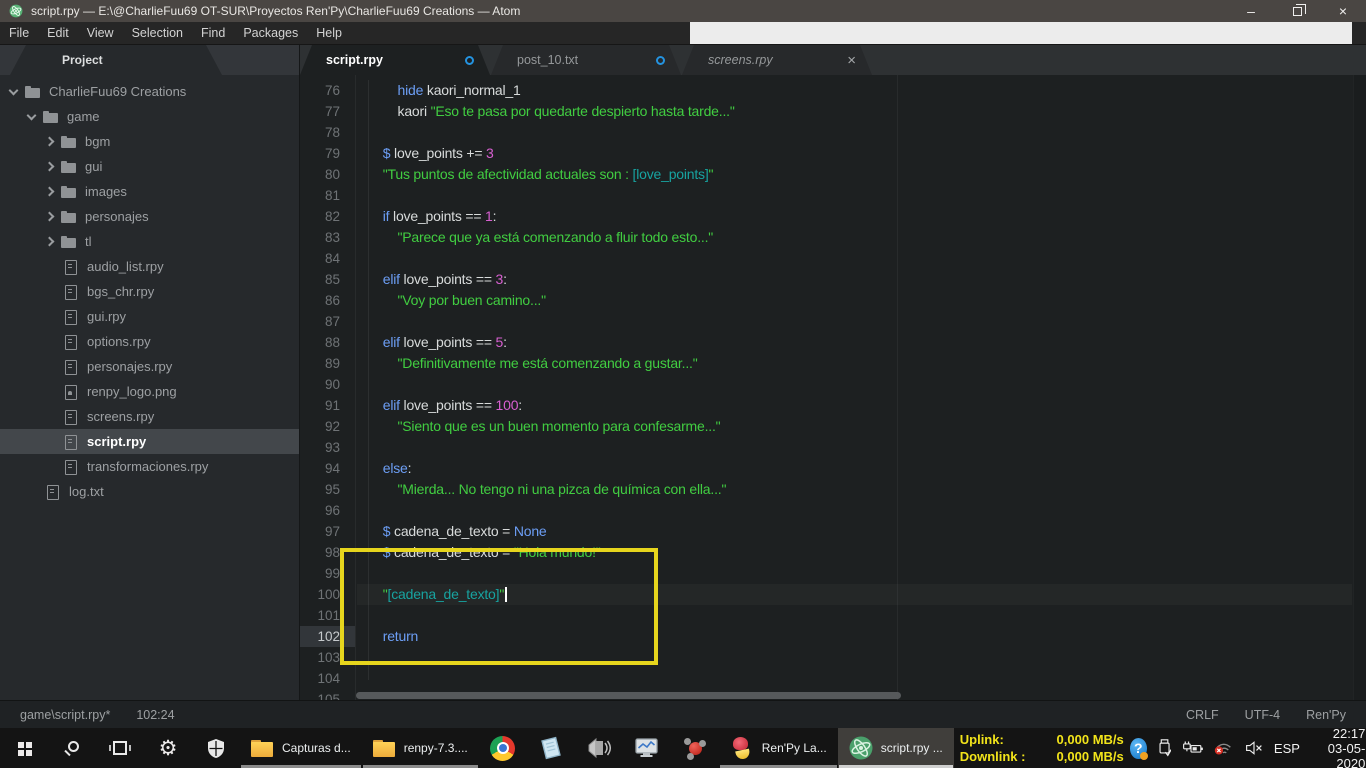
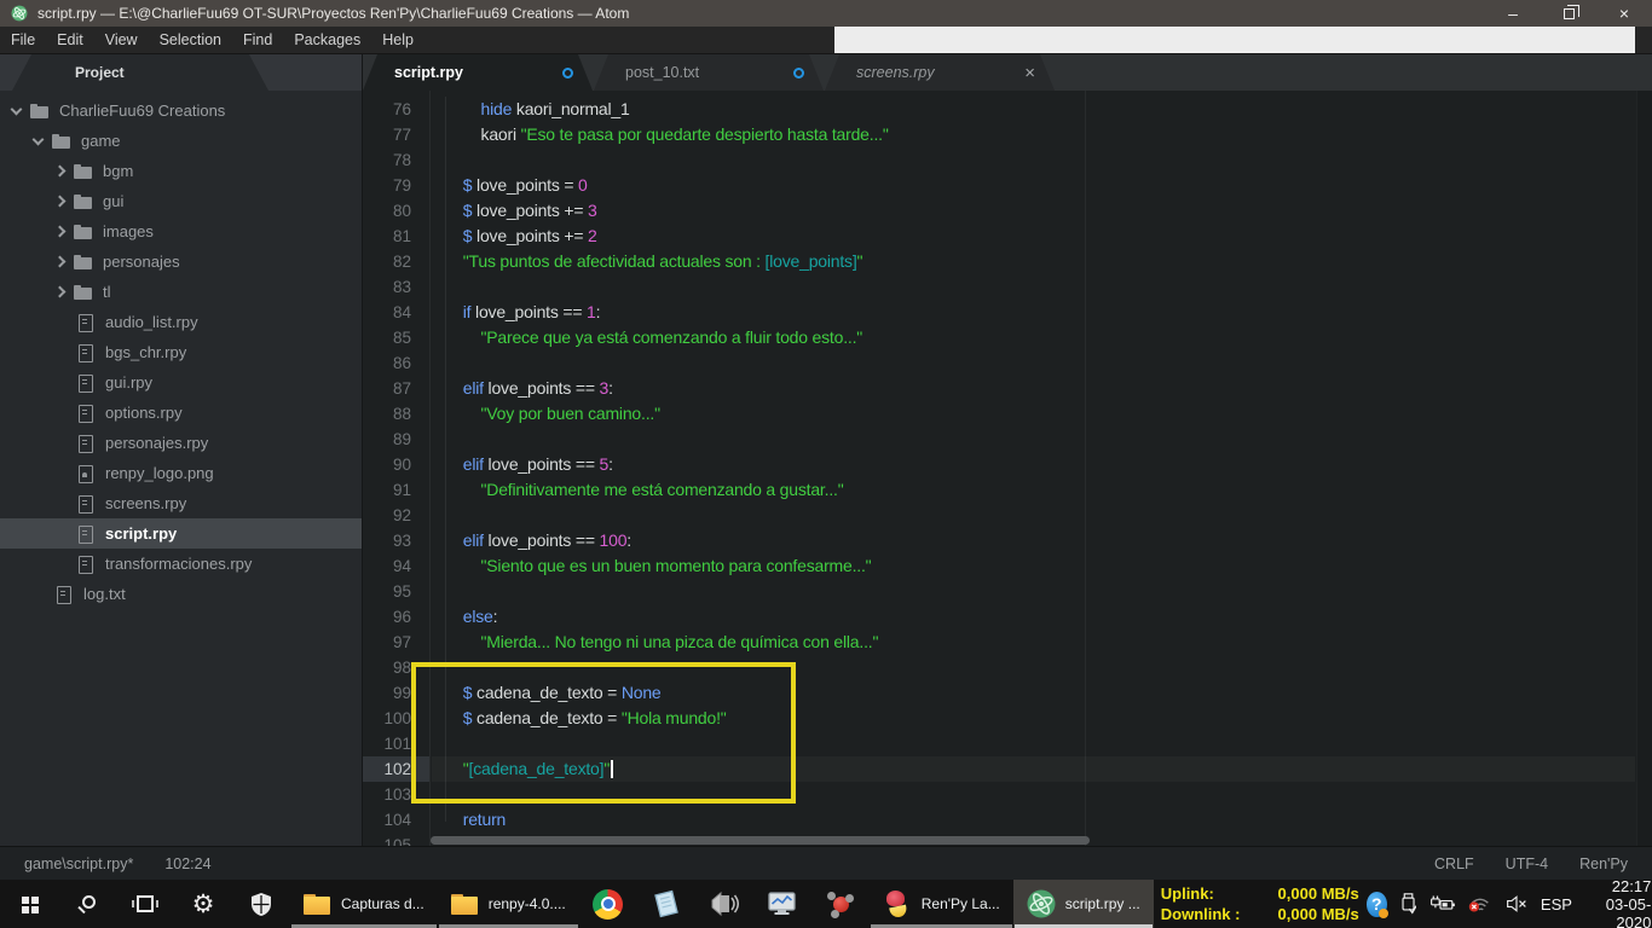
  script.rpy — E:\@CharlieFuu69 OT-SUR\Proyectos Ren'Py\CharlieFuu69 Creations — Atom
  –
  ×
  File
  Edit
  View
  Selection
  Find
  Packages
  Help
  Project
  CharlieFuu69 Creations
  game
  bgm
  gui
  images
  personajes
  tl
  audio_list.rpy
  bgs_chr.rpy
  gui.rpy
  options.rpy
  personajes.rpy
  renpy_logo.png
  screens.rpy
  script.rpy
  transformaciones.rpy
  log.txt
  script.rpy
  post_10.txt
  screens.rpy
  ×
  76
  77
  78
  79
  80
  81
  82
  83
  84
  85
  86
  87
  88
  89
  90
  91
  92
  93
  94
  95
  96
  97
  98
  99
  100
  101
  102
  103
  104
  hide kaori_normal_1
  kaori "Eso te pasa por quedarte despierto hasta tarde..."
+ $ love_points = 0
  $ love_points += 3
+ $ love_points += 2
  "Tus puntos de afectividad actuales son : [love_points]"
  if love_points == 1:
  "Parece que ya está comenzando a fluir todo esto..."
  elif love_points == 3:
  "Voy por buen camino..."
  elif love_points == 5:
  "Definitivamente me está comenzando a gustar..."
  elif love_points == 100:
  "Siento que es un buen momento para confesarme..."
  else:
  "Mierda... No tengo ni una pizca de química con ella..."
  $ cadena_de_texto = None
  $ cadena_de_texto = "Hola mundo!"
  "[cadena_de_texto]"
  return
  game\script.rpy*
  102:24
  CRLF
  UTF-4
  Ren'Py
  ⚙
  Capturas d...
- renpy-7.3....
+ renpy-4.0....
  Ren'Py La...
  script.rpy ...
  Uplink:
  0,000 MB/s
  Downlink :
  0,000 MB/s
  ?
  ESP
  22:17
  03-05-2020
